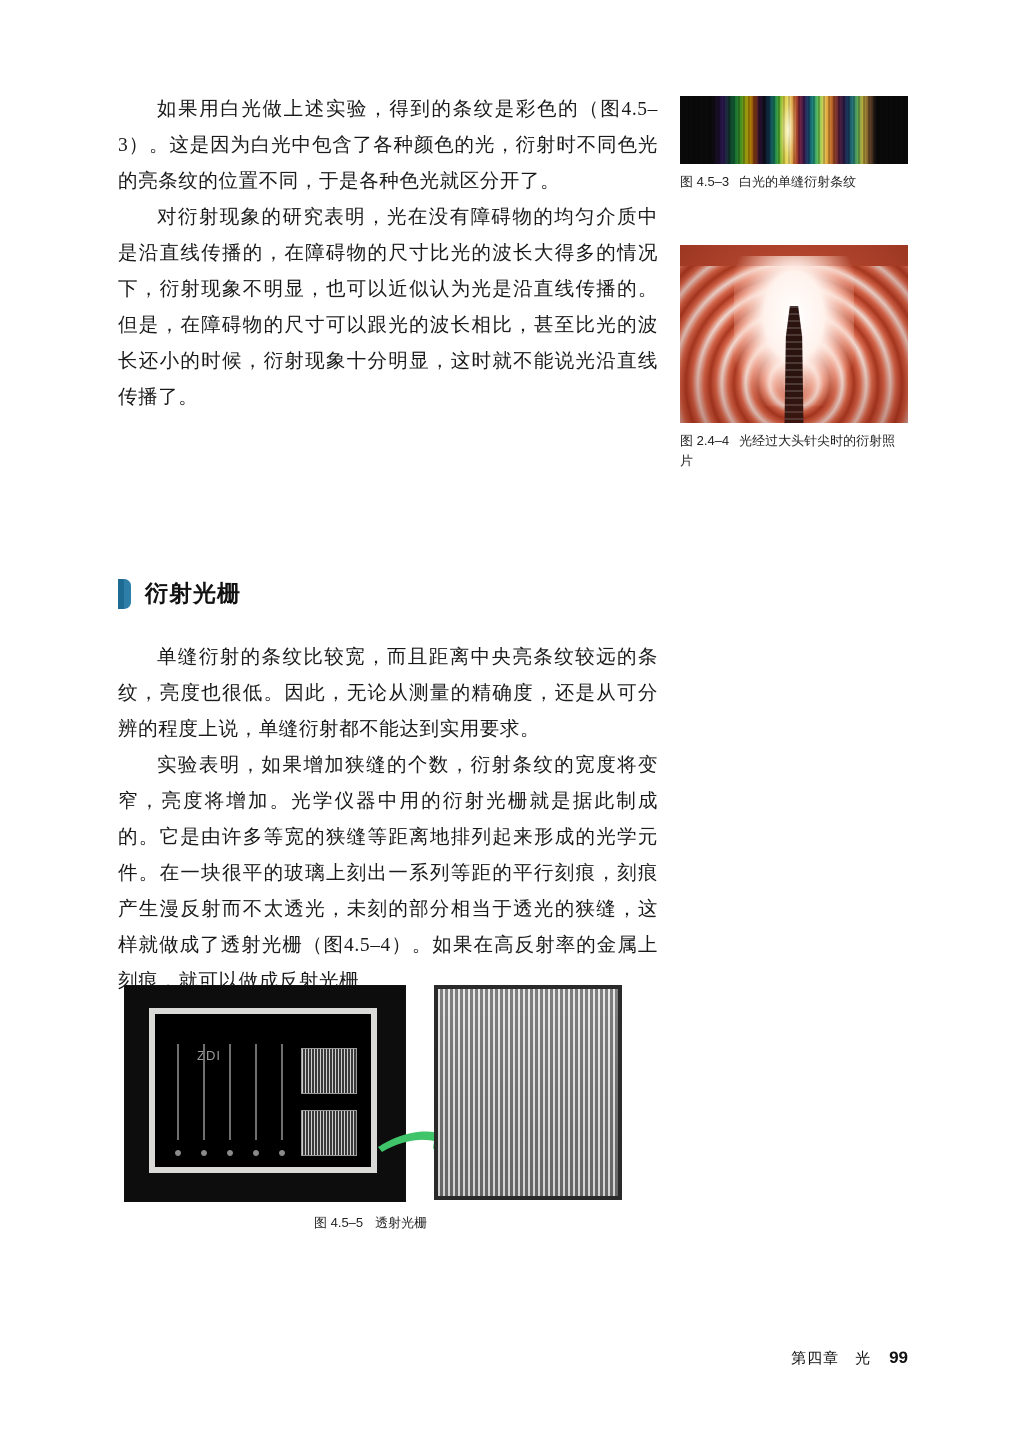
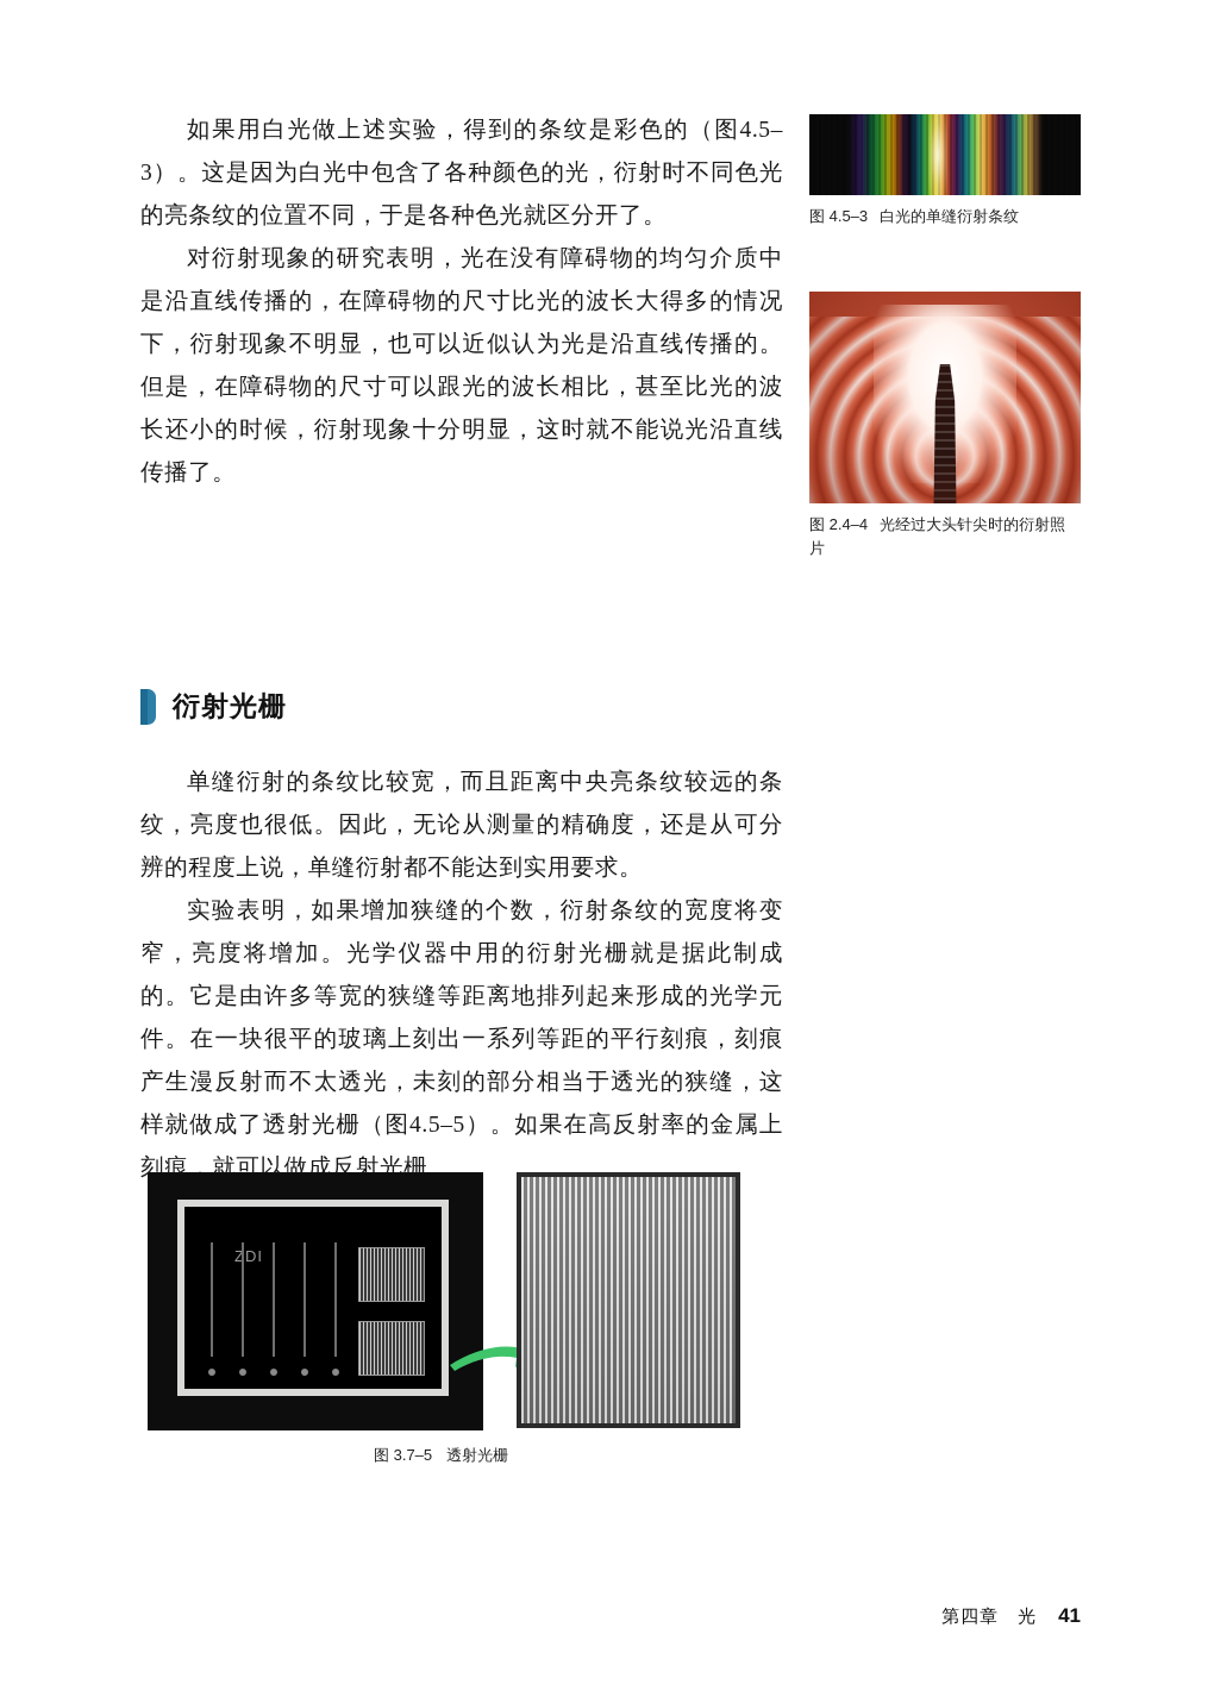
  如果用白光做上述实验，得到的条纹是彩色的（图4.5–3）。这是因为白光中包含了各种颜色的光，衍射时不同色光的亮条纹的位置不同，于是各种色光就区分开了。
  对衍射现象的研究表明，光在没有障碍物的均匀介质中是沿直线传播的，在障碍物的尺寸比光的波长大得多的情况下，衍射现象不明显，也可以近似认为光是沿直线传播的。但是，在障碍物的尺寸可以跟光的波长相比，甚至比光的波长还小的时候，衍射现象十分明显，这时就不能说光沿直线传播了。
  衍射光栅
  单缝衍射的条纹比较宽，而且距离中央亮条纹较远的条纹，亮度也很低。因此，无论从测量的精确度，还是从可分辨的程度上说，单缝衍射都不能达到实用要求。
- 实验表明，如果增加狭缝的个数，衍射条纹的宽度将变窄，亮度将增加。光学仪器中用的衍射光栅就是据此制成的。它是由许多等宽的狭缝等距离地排列起来形成的光学元件。在一块很平的玻璃上刻出一系列等距的平行刻痕，刻痕产生漫反射而不太透光，未刻的部分相当于透光的狭缝，这样就做成了透射光栅（图4.5–4）。如果在高反射率的金属上刻痕，就可以做成反射光栅。
+ 实验表明，如果增加狭缝的个数，衍射条纹的宽度将变窄，亮度将增加。光学仪器中用的衍射光栅就是据此制成的。它是由许多等宽的狭缝等距离地排列起来形成的光学元件。在一块很平的玻璃上刻出一系列等距的平行刻痕，刻痕产生漫反射而不太透光，未刻的部分相当于透光的狭缝，这样就做成了透射光栅（图4.5–5）。如果在高反射率的金属上刻痕，就可以做成反射光栅。
  图 4.5–3 白光的单缝衍射条纹
  图 2.4–4 光经过大头针尖时的衍射照片
  ZDI
- 图 4.5–5 透射光栅
+ 图 3.7–5 透射光栅
  第四章 光
- 99
+ 41
